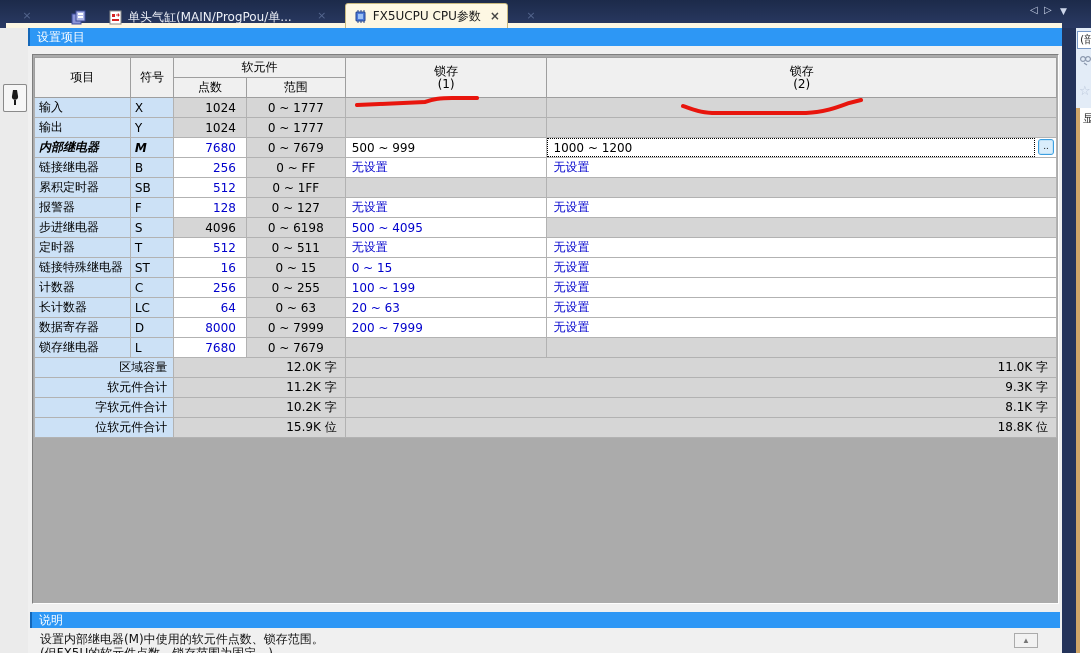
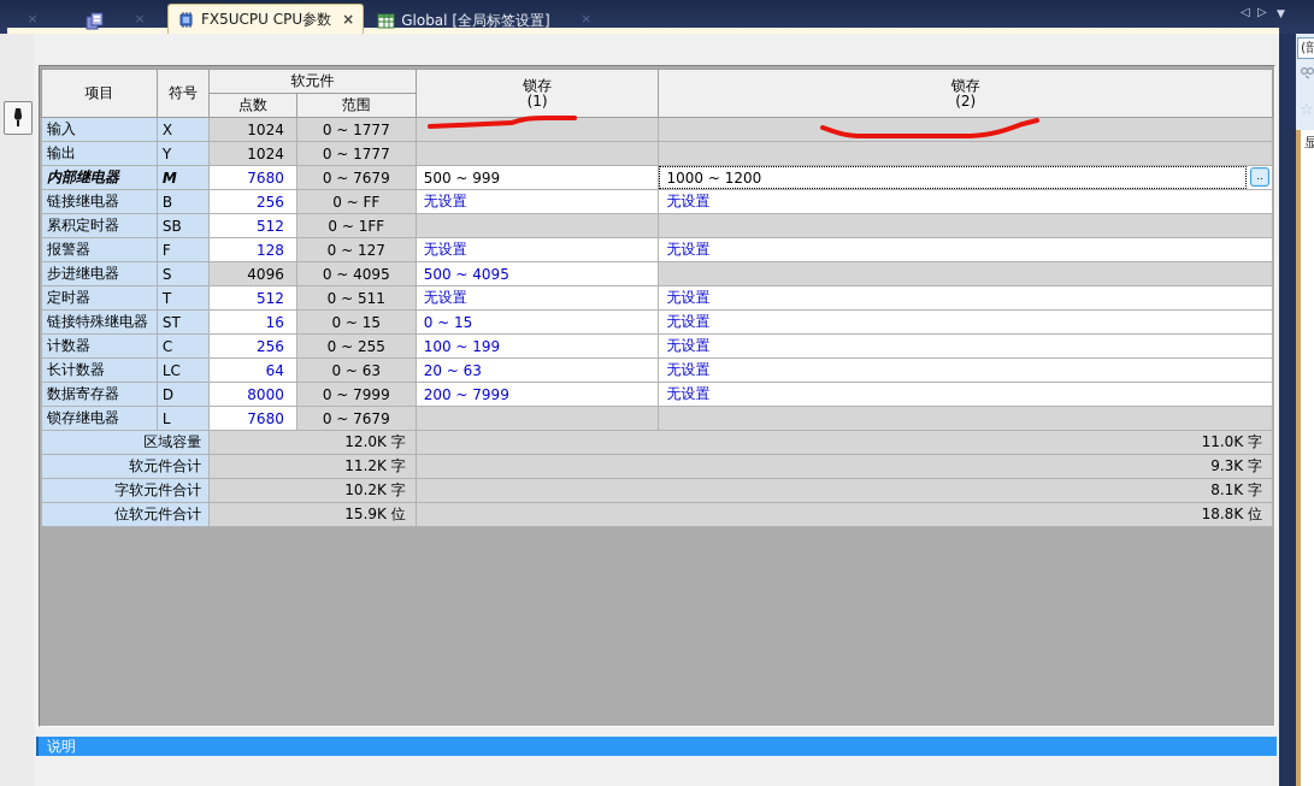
  ×
- 单头气缸(MAIN/ProgPou/单...
  ×
  FX5UCPU CPU参数
  ×
+ Global [全局标签设置]
  ×
  ◁
  ▷
  ▼
- 设置项目
  项目	符号	软元件	锁存 (1)	锁存 (2)
  点数	范围
  输入	X	1024	0 ~ 1777
  输出	Y	1024	0 ~ 1777
  内部继电器	M	7680	0 ~ 7679	500 ~ 999	1000 ~ 1200 ..
  链接继电器	B	256	0 ~ FF	无设置	无设置
  累积定时器	SB	512	0 ~ 1FF
  报警器	F	128	0 ~ 127	无设置	无设置
- 步进继电器	S	4096	0 ~ 6198	500 ~ 4095
+ 步进继电器	S	4096	0 ~ 4095	500 ~ 4095
  定时器	T	512	0 ~ 511	无设置	无设置
  链接特殊继电器	ST	16	0 ~ 15	0 ~ 15	无设置
  计数器	C	256	0 ~ 255	100 ~ 199	无设置
  长计数器	LC	64	0 ~ 63	20 ~ 63	无设置
  数据寄存器	D	8000	0 ~ 7999	200 ~ 7999	无设置
  锁存继电器	L	7680	0 ~ 7679
  区域容量	12.0K 字	11.0K 字
  软元件合计	11.2K 字	9.3K 字
  字软元件合计	10.2K 字	8.1K 字
  位软元件合计	15.9K 位	18.8K 位
  说明
- 设置内部继电器(M)中使用的软元件点数、锁存范围。
- ▲
  (部
  ☆
  显
